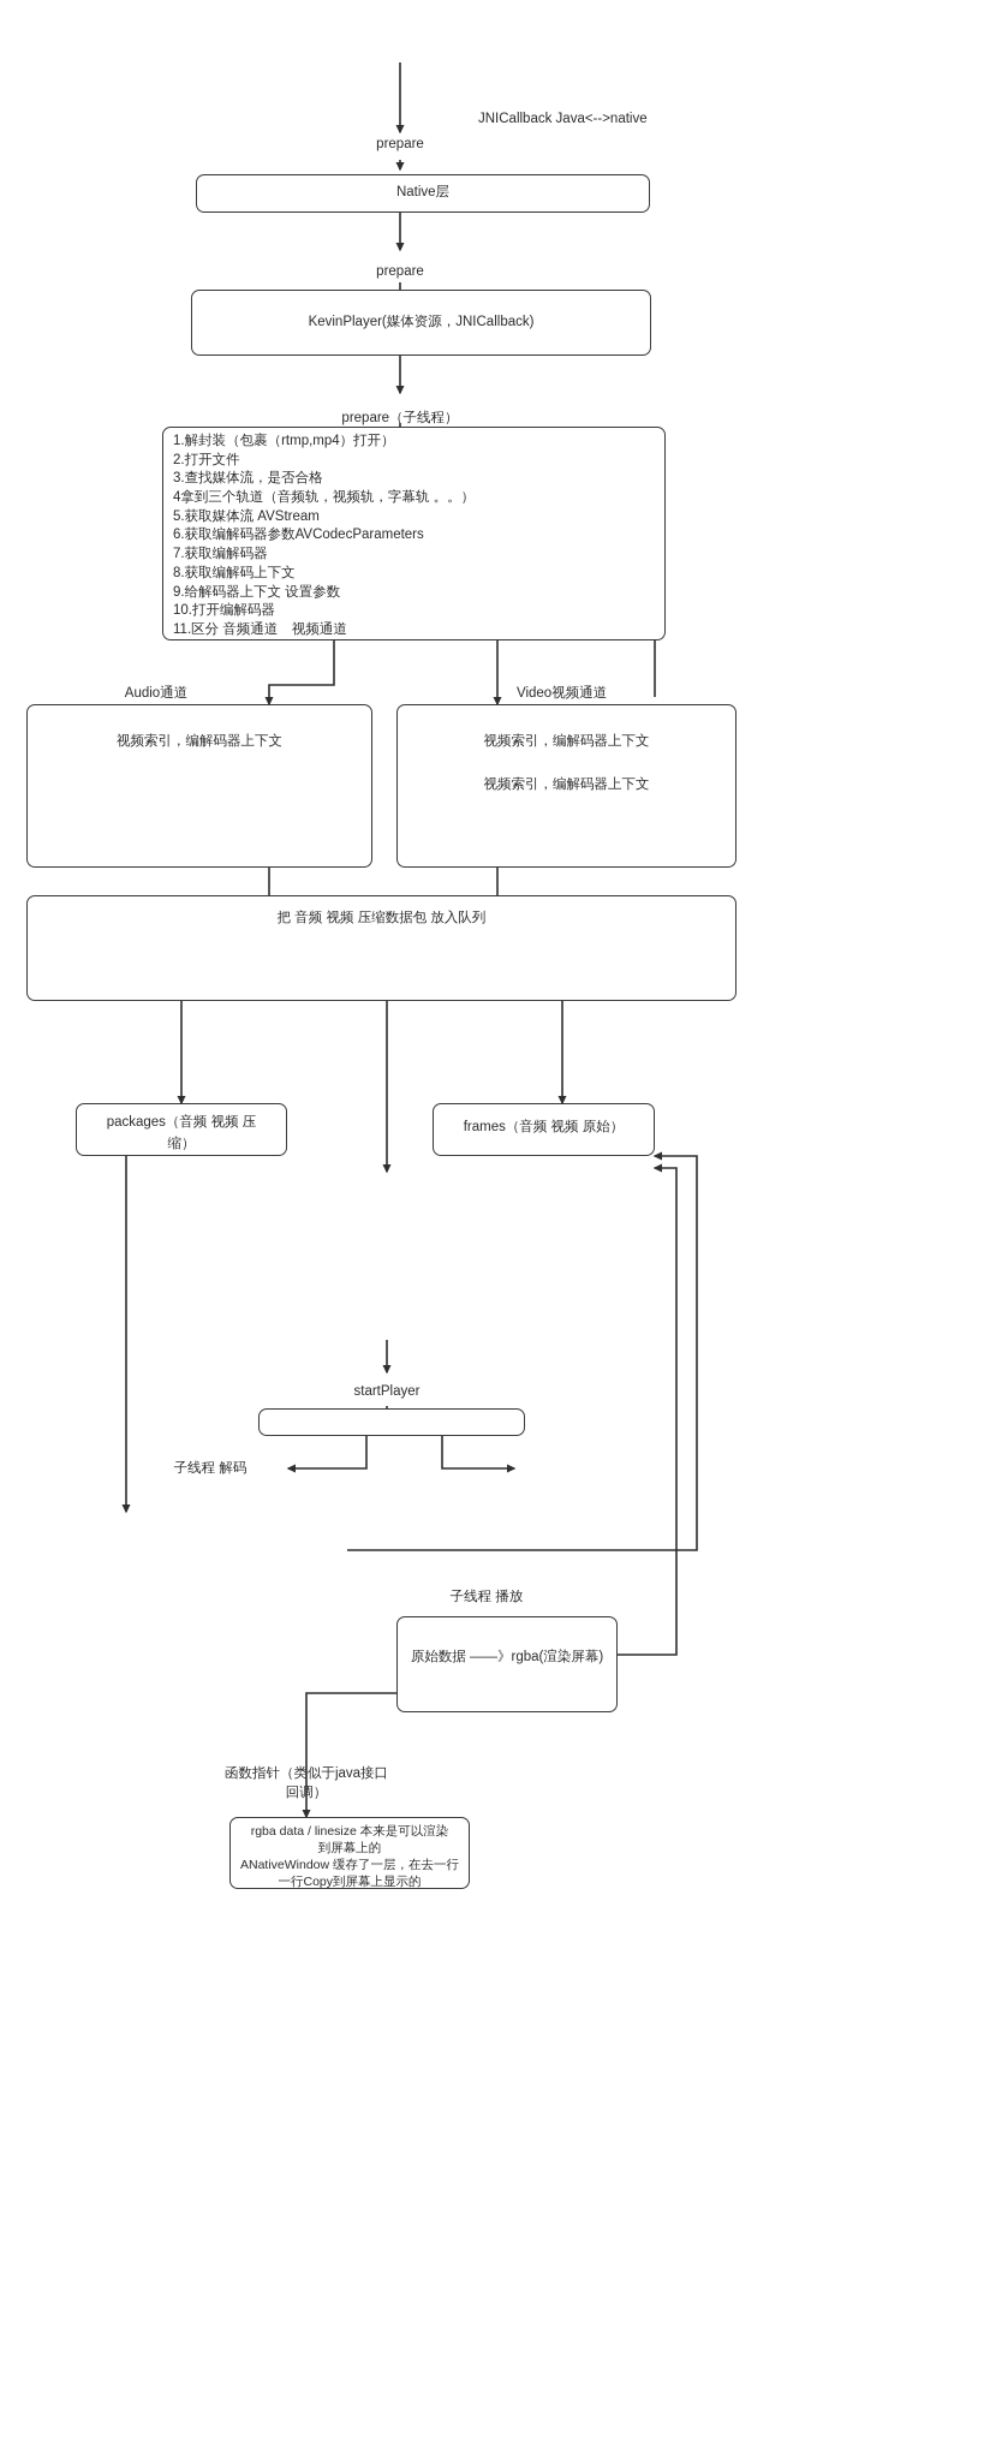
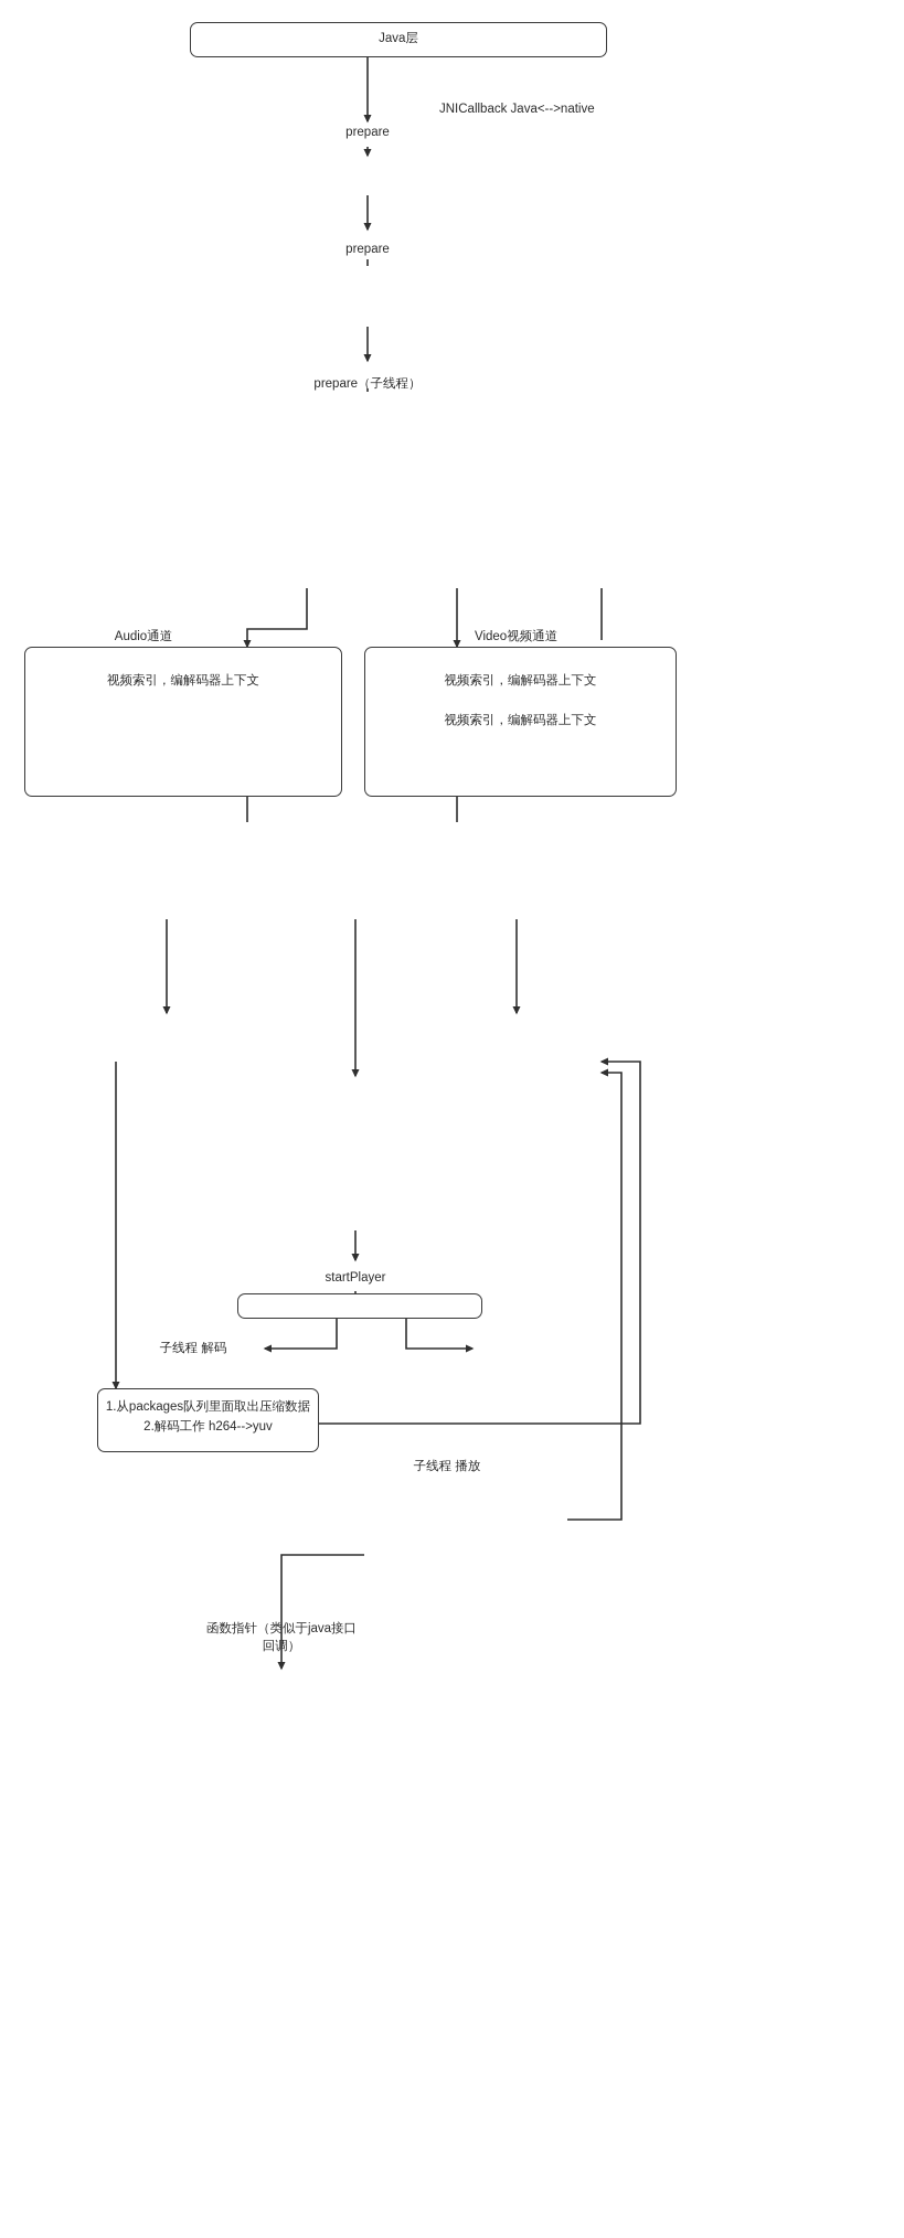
+ Java层
  JNICallback Java<-->native
  prepare
- Native层
  prepare
- KevinPlayer(媒体资源，JNICallback)
  prepare（子线程）
- 1.解封装（包裹（rtmp,mp4）打开）
- 2.打开文件
- 3.查找媒体流，是否合格
- 4拿到三个轨道（音频轨，视频轨，字幕轨 。。）
- 5.获取媒体流 AVStream
- 6.获取编解码器参数AVCodecParameters
- 7.获取编解码器
- 8.获取编解码上下文
- 9.给解码器上下文 设置参数
- 10.打开编解码器
- 11.区分 音频通道 视频通道
  Audio通道
  视频索引，编解码器上下文
  Video视频通道
  视频索引，编解码器上下文
  视频索引，编解码器上下文
- 把 音频 视频 压缩数据包 放入队列
- packages（音频 视频 压
- 缩）
- frames（音频 视频 原始）
  startPlayer
  子线程 解码
+ 1.从packages队列里面取出压缩数据
+ 2.解码工作 h264-->yuv
  子线程 播放
- 原始数据 ——》rgba(渲染屏幕)
  函数指针（类似于java接口
  回调）
- rgba data / linesize 本来是可以渲染
- 到屏幕上的
- ANativeWindow 缓存了一层，在去一行
- 一行Copy到屏幕上显示的
